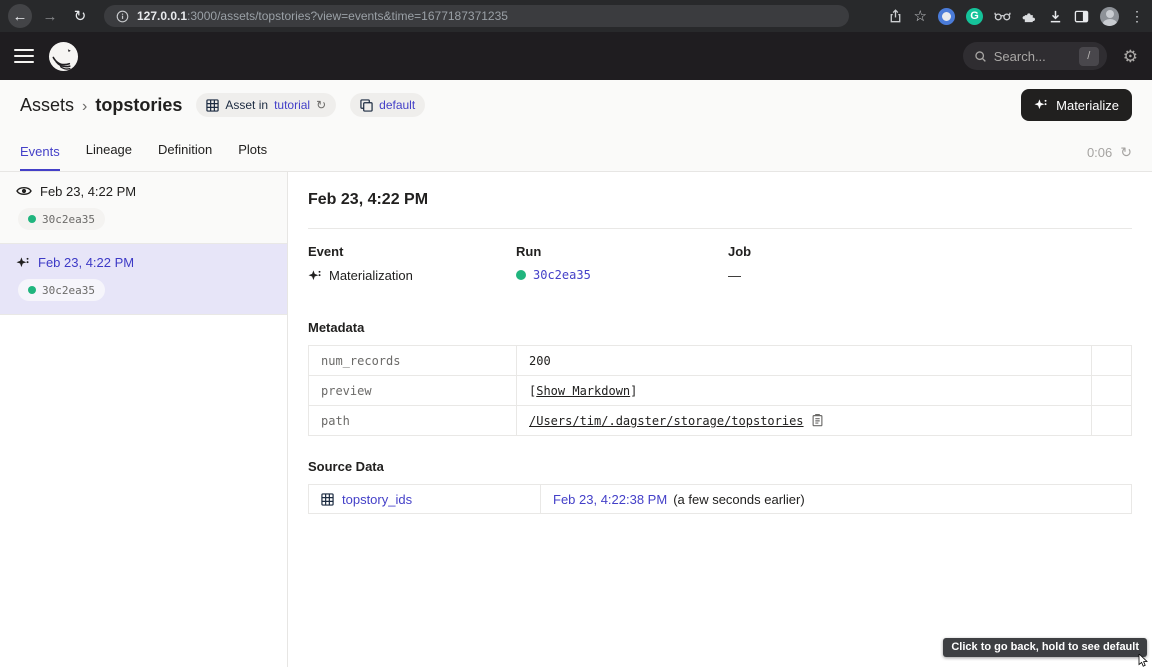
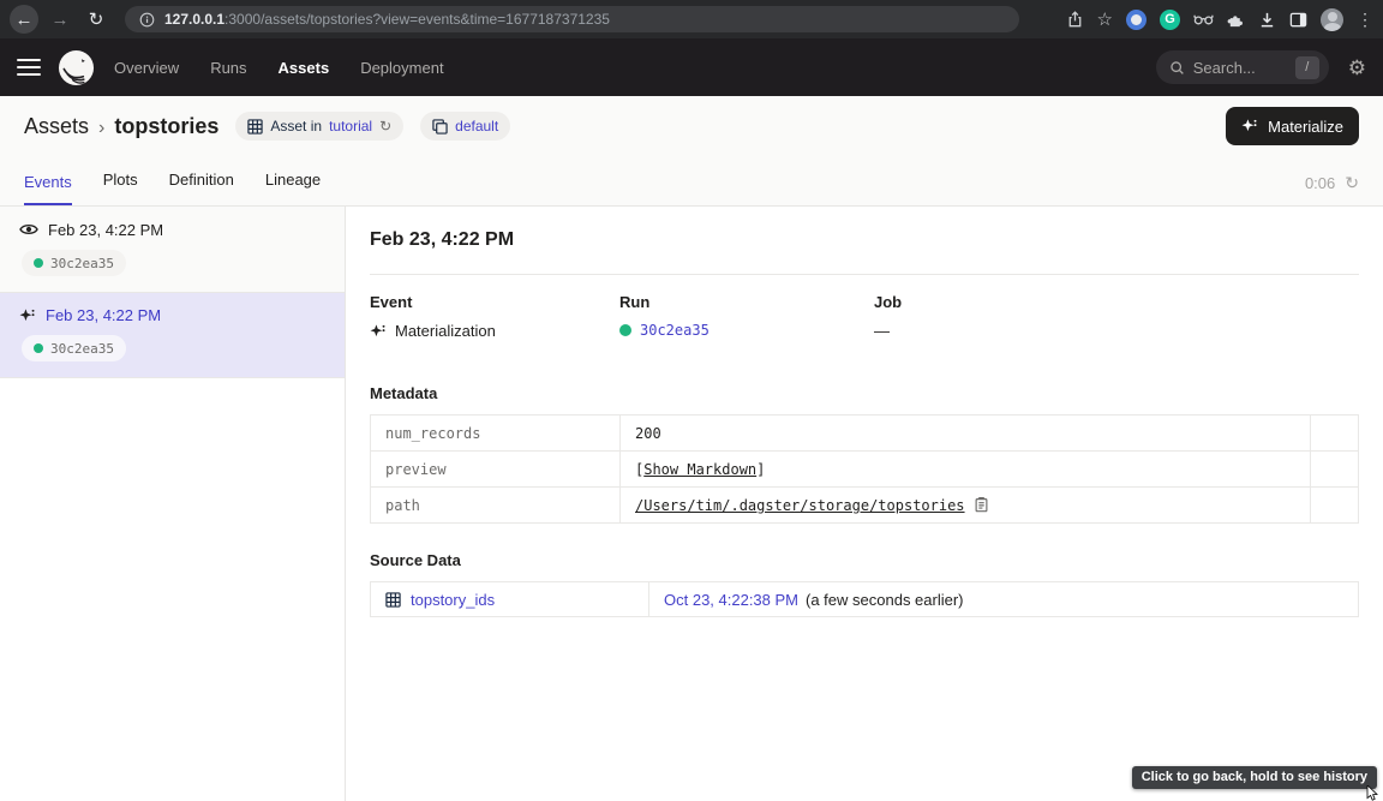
  ←
  →
  ↻
  127.0.0.1:3000/assets/topstories?view=events&time=1677187371235
  ☆
  G
  ⋮
+ Overview
+ Runs
+ Assets
+ Deployment
  Search...
  /
  ⚙
  Assets › topstories
  Asset in
  tutorial
  ↻
  default
  Materialize
  Events
- Lineage
+ Plots
  Definition
- Plots
+ Lineage
  0:06
  ↻
  Feb 23, 4:22 PM
  30c2ea35
  Feb 23, 4:22 PM
  30c2ea35
  Feb 23, 4:22 PM
  Event
  Materialization
  Run
  30c2ea35
  Job
  —
  Metadata
  num_records	200
  preview	[Show Markdown]
  path	/Users/tim/.dagster/storage/topstories
  Source Data
- topstory_ids	Feb 23, 4:22:38 PM (a few seconds earlier)
+ topstory_ids	Oct 23, 4:22:38 PM (a few seconds earlier)
- Click to go back, hold to see default
+ Click to go back, hold to see history
